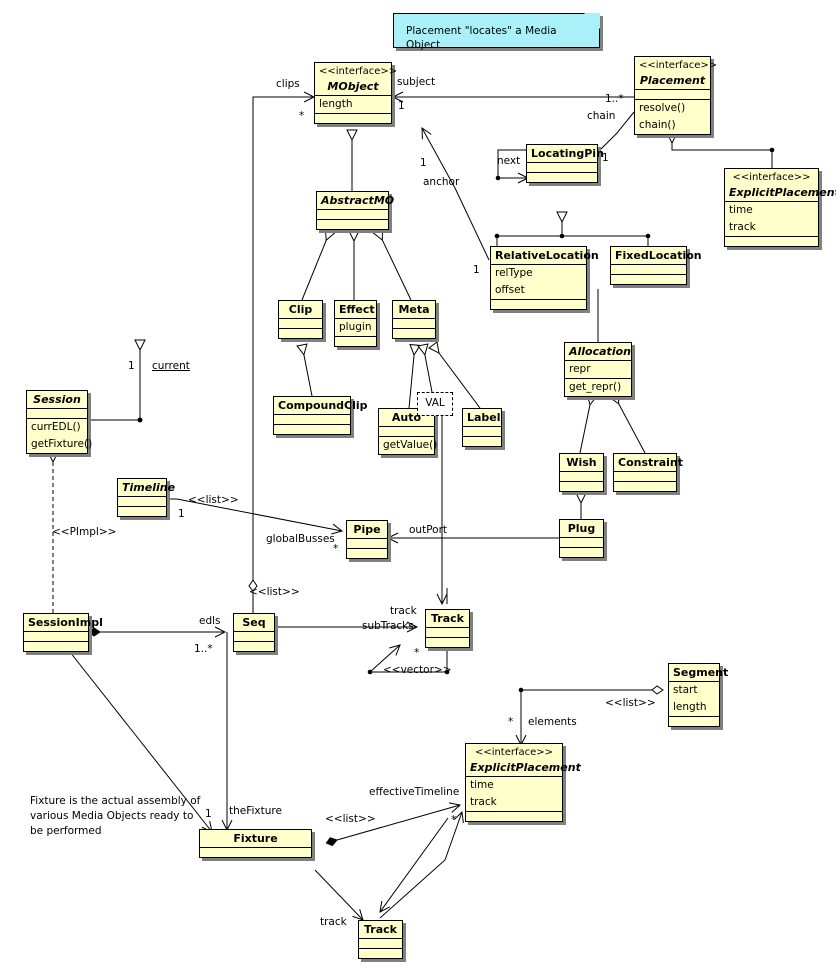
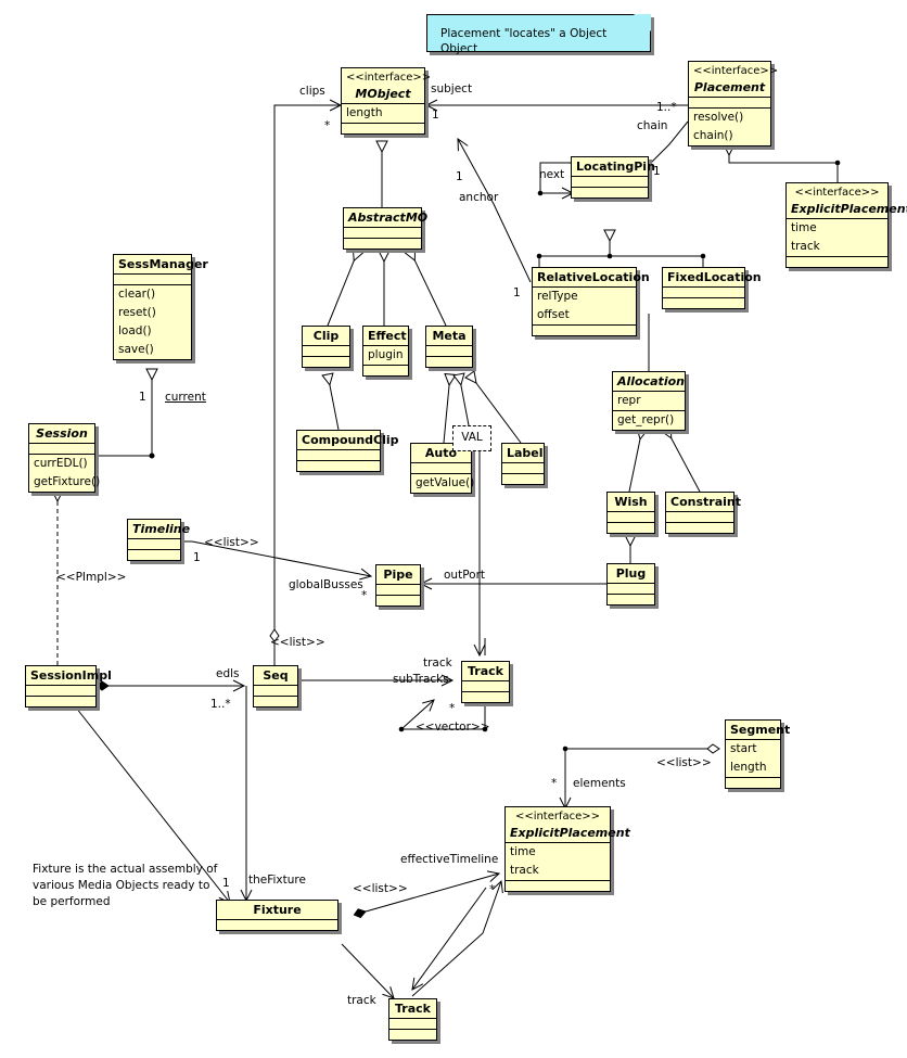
- Placement "locates" a Media Object
+ Placement "locates" a Object Object
  <<interface>>
  MObject
  length
  <<interface>>
  Placement
  resolve()
  chain()
  <<interface>>
  ExplicitPlacemen
  time
  track
  LocatingPin
  RelativeLocation
  relType
  offset
  FixedLocation
  AbstractMO
  Clip
  Effect
  plugin
  Meta
  CompoundClip
  Auto
  getValue()
  VAL
  Label
+ SessManager
+ clear()
+ reset()
+ load()
+ save()
  Session
  currEDL()
  getFixture()
  SessionImpl
  Timeline
  Pipe
  Allocation
  repr
  get_repr()
  Wish
  Constraint
  Plug
  Seq
  Track
  Segment
  start
  length
  <<interface>>
  ExplicitPlacement
  time
  track
  Fixture
  Track
  clips
  *
  subject
  1
  1
  anchor
  1..*
  chain
  1
  next
  1
  1
  current
  <<PImpl>>
  <<list>>
  1
  globalBusses
  *
  outPort
  <<list>>
  edls
  1..*
  track
  subTracks
  <<vector>>
  *
  <<list>>
  elements
  *
  effectiveTimeline
  *
  <<list>>
  theFixture
  1
  track
  Fixture is the actual assembly of
  various Media Objects ready to
  be performed
